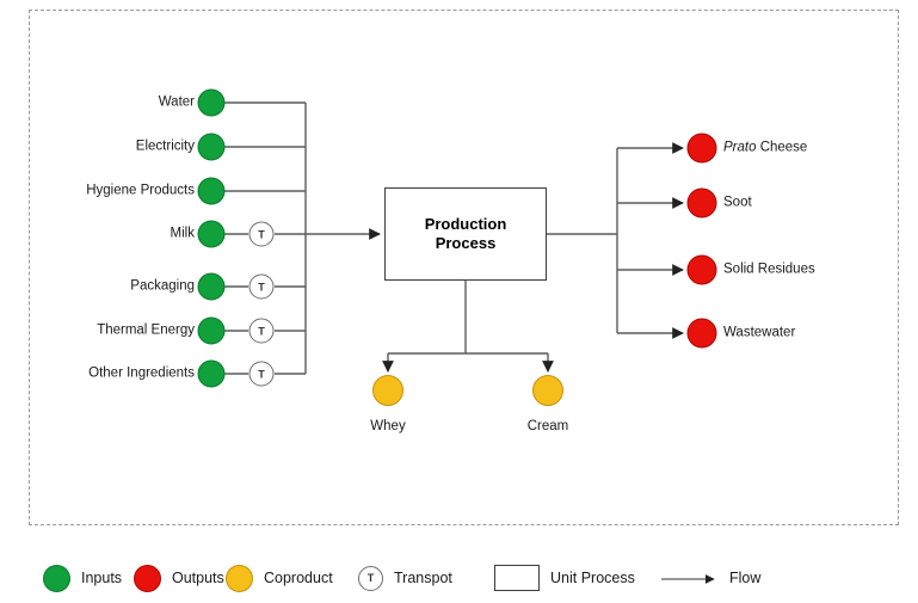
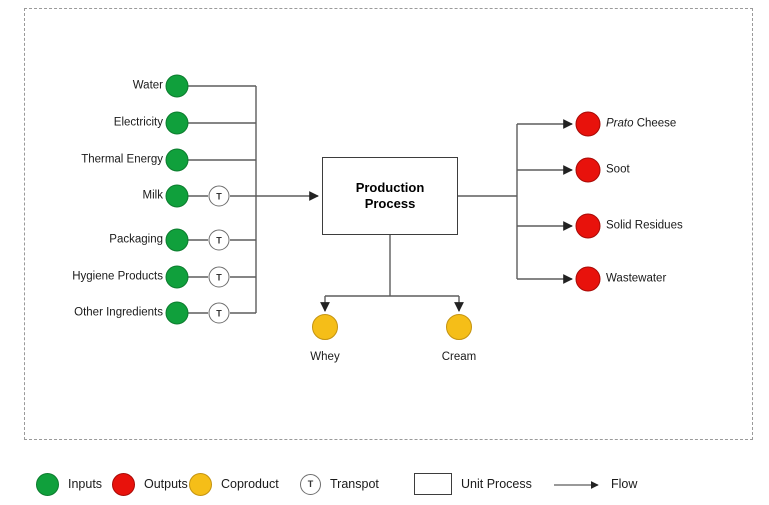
  Water
  Electricity
- Hygiene Products
+ Thermal Energy
  Milk
  Packaging
- Thermal Energy
+ Hygiene Products
  Other Ingredients
  T
  T
  T
  T
  Production
  Process
  Prato Cheese
  Soot
  Solid Residues
  Wastewater
  Whey
  Cream
  Inputs
  Outputs
  Coproduct
  T
  Transpot
  Unit Process
  Flow
